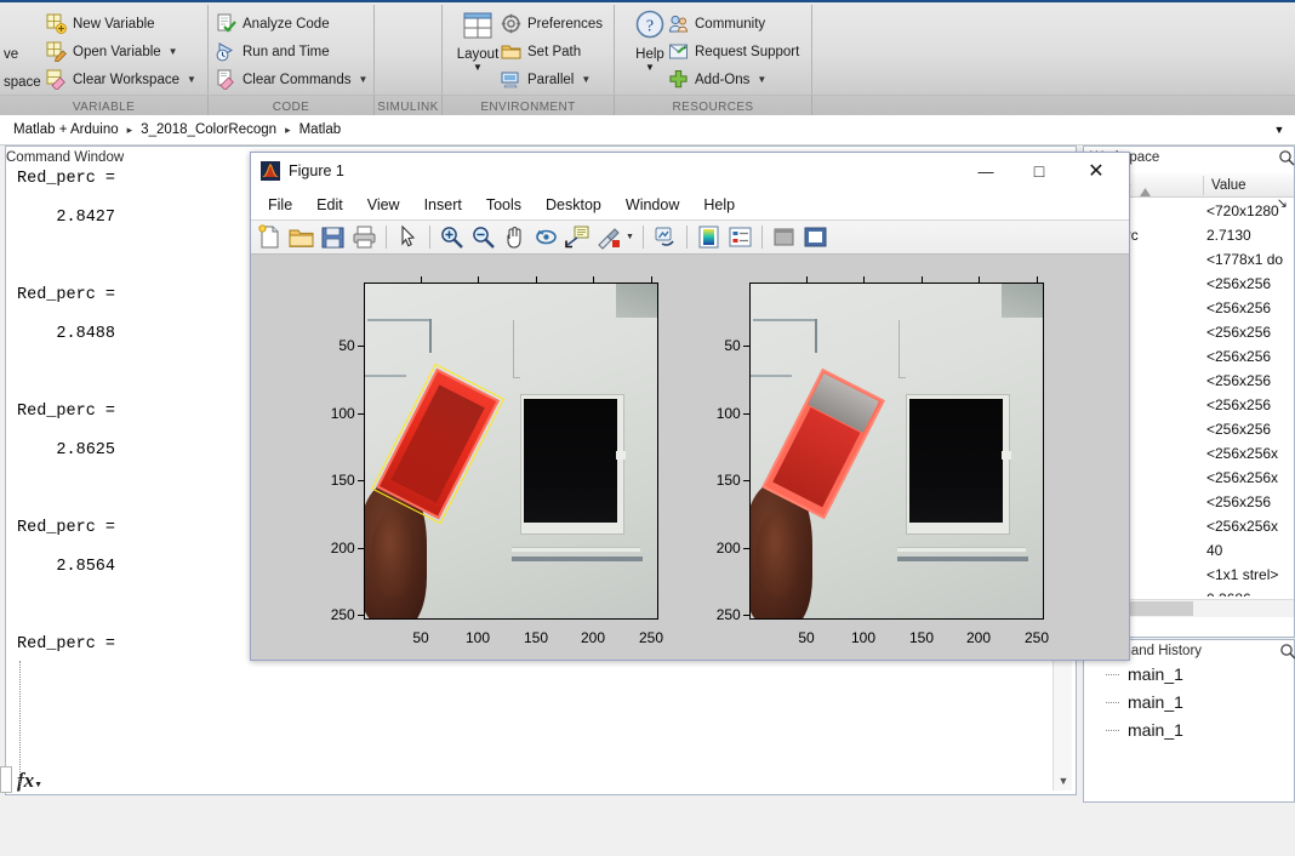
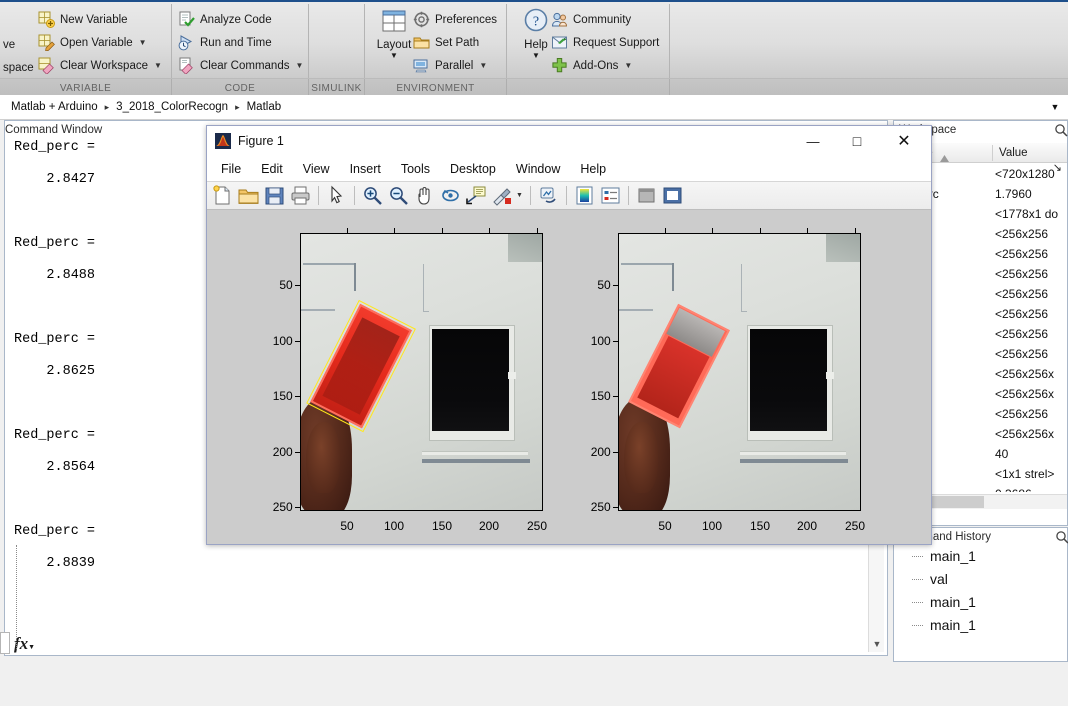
  ve
  space
  New Variable
  Open Variable
  ▼
  Clear Workspace
  ▼
  Analyze Code
  Run and Time
  Clear Commands
  ▼
  Layout
  ▼
  Preferences
  Set Path
  Parallel
  ▼
  ?
  Help
  ▼
  Community
  Request Support
  Add-Ons
  ▼
  VARIABLE
  CODE
  SIMULINK
  ENVIRONMENT
- RESOURCES
  Matlab + Arduino
  ▸
  3_2018_ColorRecogn
  ▸
  Matlab
  ▼
  Command Window
  Red_perc =
  2.8427
  Red_perc =
  2.8488
  Red_perc =
  2.8625
  Red_perc =
  2.8564
  Red_perc =
+ 2.8839
  ▼
  fx▼
  Value
  <720x1280
- 2.7130
+ 1.7960
  <1778x1 do
  <256x256
  <256x256
  <256x256
  <256x256
  <256x256
  <256x256
  <256x256
  <256x256x
  <256x256x
  <256x256
  <256x256x
  40
  <1x1 strel>
  and History
  main_1
+ val
  main_1
  main_1
  Figure 1
  —
  □
  ✕
  File
  Edit
  View
  Insert
  Tools
  Desktop
  Window
  Help
  ↘
  50
  100
  150
  200
  250
  50
  100
  150
  200
  250
  50
  100
  150
  200
  250
  50
  100
  150
  200
  250
